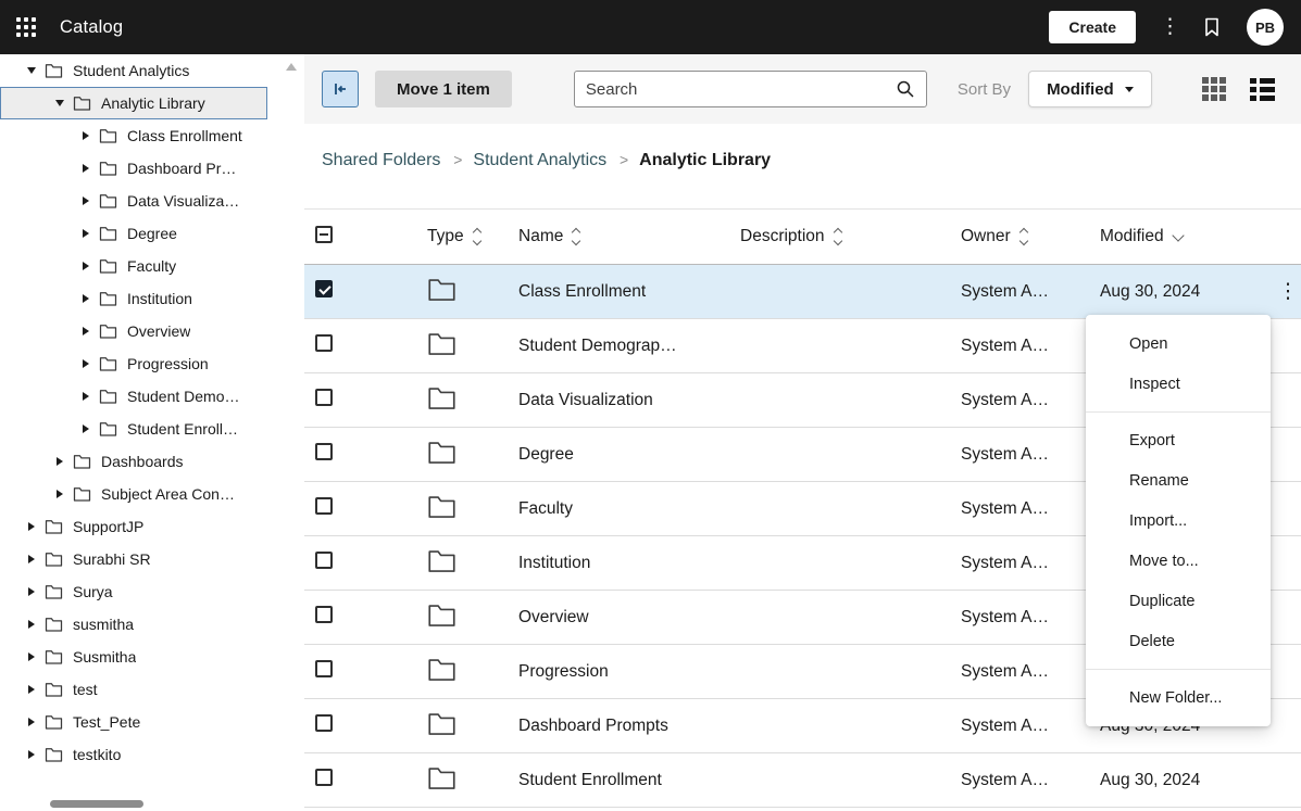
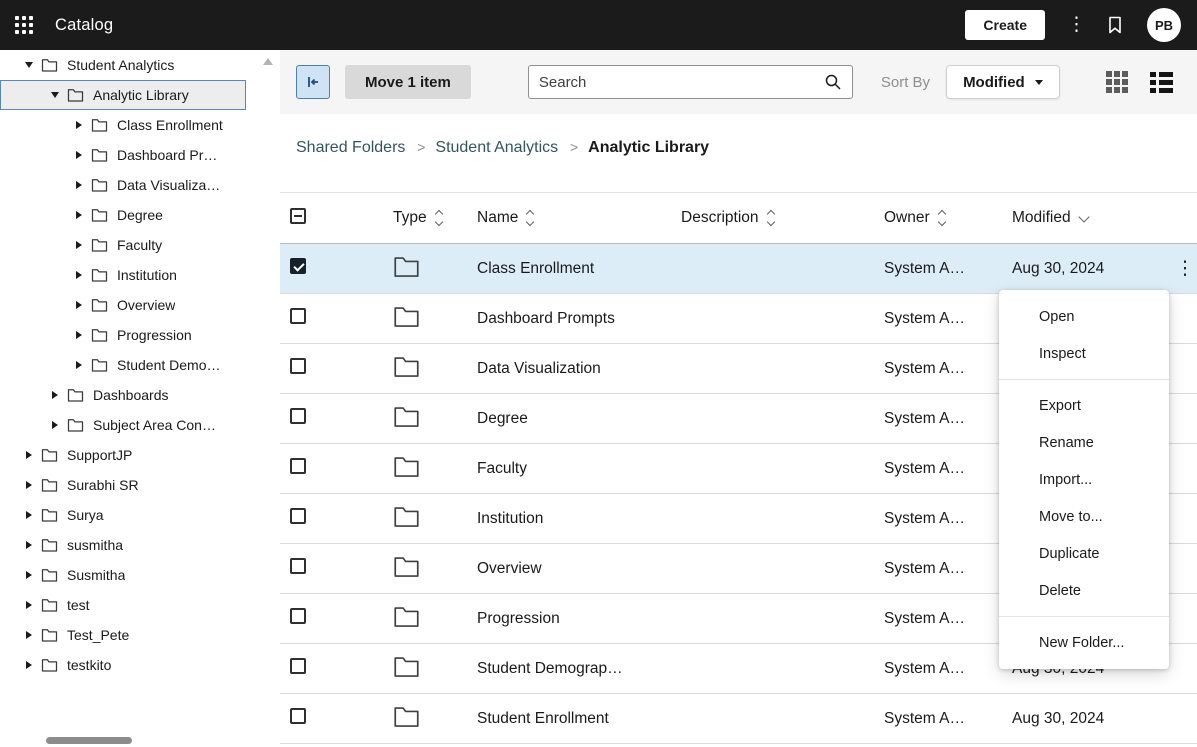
  Catalog
  Create
  PB
  Student Analytics
  Analytic Library
  Class Enrollment
  Dashboard Pr…
  Data Visualiza…
  Degree
  Faculty
  Institution
  Overview
  Progression
  Student Demo…
- Student Enroll…
  Dashboards
  Subject Area Con…
  SupportJP
  Surabhi SR
  Surya
  susmitha
  Susmitha
  test
  Test_Pete
  testkito
  Move 1 item
  Search
  Sort By
  Modified
  Shared Folders
  Student Analytics
  Analytic Library
  Type
  Name
  Description
  Owner
  Modified
  Class Enrollment
  System A…
  Aug 30, 2024
- Student Demograp…
+ Dashboard Prompts
  System A…
  Data Visualization
  System A…
  Degree
  System A…
  Faculty
  System A…
  Institution
  System A…
  Overview
  System A…
  Progression
  System A…
- Dashboard Prompts
+ Student Demograp…
  System A…
  Student Enrollment
  System A…
  Aug 30, 2024
  Open
  Inspect
  Export
  Rename
  Import...
  Move to...
  Duplicate
  Delete
  New Folder...
